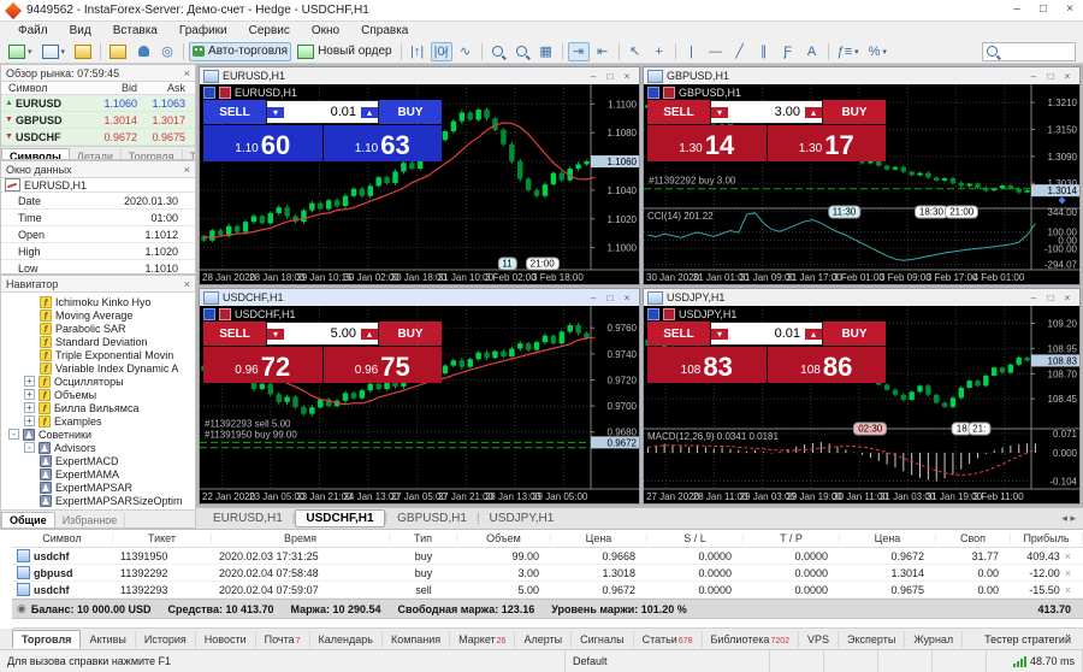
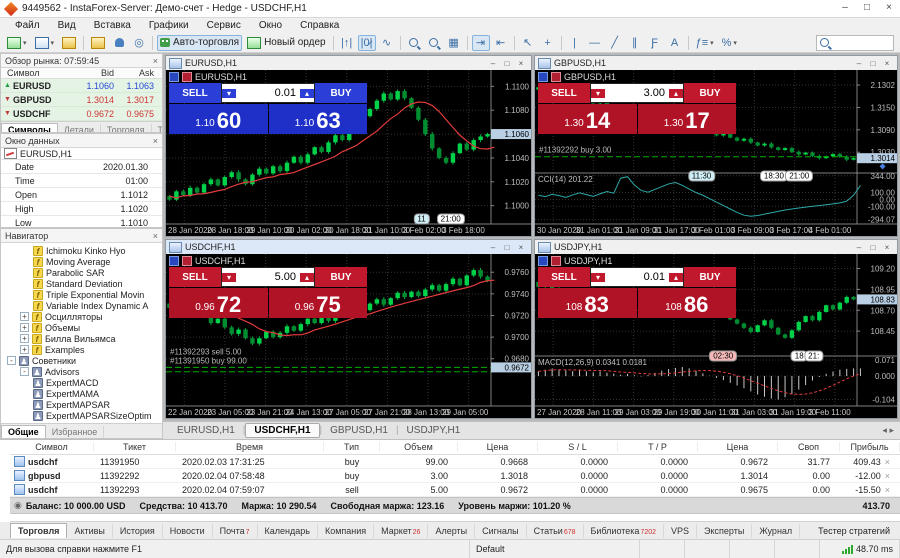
  9449562 - InstaForex-Server: Демо-счет - Hedge - USDCHF,H1
  –
  □
  ×
  Файл
  Вид
  Вставка
  Графики
  Сервис
  Окно
  Справка
  ◎
  Авто-торговля
  Новый ордер
  |↑|
  |0̷|
  ∿
  ▦
  ⇥
  ⇤
  ↖
  +
  |
  —
  ╱
  ∥
  Ƒ
  A
  ƒ≡
  %
  Обзор рынка: 07:59:45
  ×
  Символ
  Bid
  Ask
  EURUSD
  1.1060
  1.1063
  GBPUSD
  1.3014
  1.3017
  USDCHF
  0.9672
  0.9675
  Символы
  Детали
  Торговля
  Окно данных
  ×
  EURUSD,H1
  Date
  2020.01.30
  Time
  01:00
  Open
  1.1012
  High
  1.1020
  Low
  1.1010
  Навигатор
  ×
  f
  Ichimoku Kinko Hyo
  f
  Moving Average
  f
  Parabolic SAR
  f
  Standard Deviation
  f
  Triple Exponential Movin
  f
  Variable Index Dynamic A
  +
  f
  Осцилляторы
  +
  f
  Объемы
  +
  f
  Билла Вильямса
  +
  f
  Examples
  -
  ♟
  Советники
  -
  ♟
  Advisors
  ♟
  ExpertMACD
  ♟
  ExpertMAMA
  ♟
  ExpertMAPSAR
  ♟
  ExpertMAPSARSizeOptim
  Общие
  Избранное
  EURUSD,H1
  –
  □
  ×
  1.1100
  1.1080
  1.1040
  1.1020
  1.1000
  1.1060
  28 Jan 2020
  28 Jan 18:00
- 29 Jan 10:15
+ 29 Jan 10:00
  30 Jan 02:00
  30 Jan 18:00
  31 Jan 10:00
  3 Feb 02:00
  3 Feb 18:00
  EURUSD,H1
  SELL
  ▾
  0.01
  ▴
  BUY
  1.10
  60
  1.10
  63
  11
  21:00
  GBPUSD,H1
  –
  □
  ×
- 1.3210
+ 2.1302
  1.3150
  1.3090
  1.3030
  #11392292 buy 3.00
  1.3014
  344.00
  100.00
  0.00
  -100.00
  -294.07
  CCI(14) 201.22
  30 Jan 2020
  31 Jan 01:00
  31 Jan 09:00
  31 Jan 17:00
  3 Feb 01:00
  3 Feb 09:00
  3 Feb 17:00
  4 Feb 01:00
  GBPUSD,H1
  SELL
  ▾
  3.00
  ▴
  BUY
  1.30
  14
  1.30
  17
  11:30
  18:30
  21:00
  ◆
  USDCHF,H1
  –
  □
  ×
  0.9760
  0.9740
  0.9720
  0.9700
  0.9680
  #11392293 sell 5.00
  #11391950 buy 99.00
  0.9672
  22 Jan 2020
  23 Jan 05:00
  23 Jan 21:00
  24 Jan 13:00
  27 Jan 05:00
  27 Jan 21:00
  28 Jan 13:00
  29 Jan 05:00
  USDCHF,H1
  SELL
  ▾
  5.00
  ▴
  BUY
  0.96
  72
  0.96
  75
  USDJPY,H1
  –
  □
  ×
  109.20
  108.95
  108.70
  108.45
  108.83
  0.071
  0.000
  -0.104
  MACD(12,26,9) 0.0341 0.0181
  27 Jan 2020
  28 Jan 11:00
  29 Jan 03:00
  29 Jan 19:00
  30 Jan 11:00
  31 Jan 03:00
  31 Jan 19:00
  3 Feb 11:00
  USDJPY,H1
  SELL
  ▾
  0.01
  ▴
  BUY
  108
  83
  108
  86
  02:30
  18
  21:
  EURUSD,H1
  |
  USDCHF,H1
  |
  GBPUSD,H1
  |
  USDJPY,H1
  ◂ ▸
  Символ
  Тикет
  Время
  Тип
  Объем
  Цена
  S / L
  T / P
  Цена
  Своп
  Прибыль
  usdchf
  11391950
  2020.02.03 17:31:25
  buy
  99.00
  0.9668
  0.0000
  0.0000
  0.9672
  31.77
  409.43 ×
  gbpusd
  11392292
  2020.02.04 07:58:48
  buy
  3.00
  1.3018
  0.0000
  0.0000
  1.3014
  0.00
  -12.00 ×
  usdchf
  11392293
  2020.02.04 07:59:07
  sell
  5.00
  0.9672
  0.0000
  0.0000
  0.9675
  0.00
  -15.50 ×
  ◉
  Баланс: 10 000.00 USD
  Средства: 10 413.70
  Маржа: 10 290.54
  Свободная маржа: 123.16
  Уровень маржи: 101.20 %
  413.70
  Торговля
  Активы
  История
  Новости
  Почта
  Календарь
  Компания
  Маркет
  Алерты
  Сигналы
  Статьи
  Библиотека
  VPS
  Эксперты
  Журнал
  Тестер стратегий
  Для вызова справки нажмите F1
  Default
  48.70 ms
